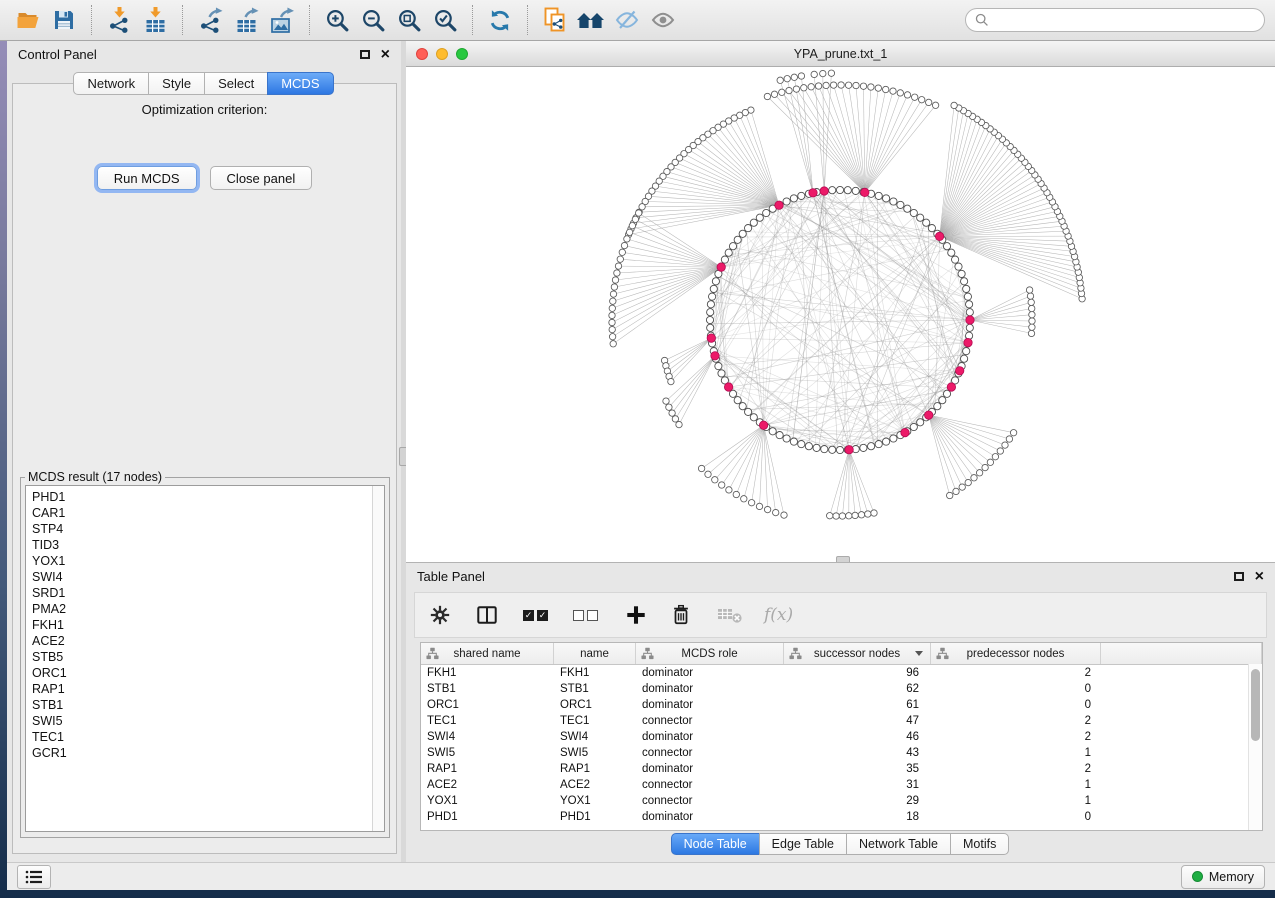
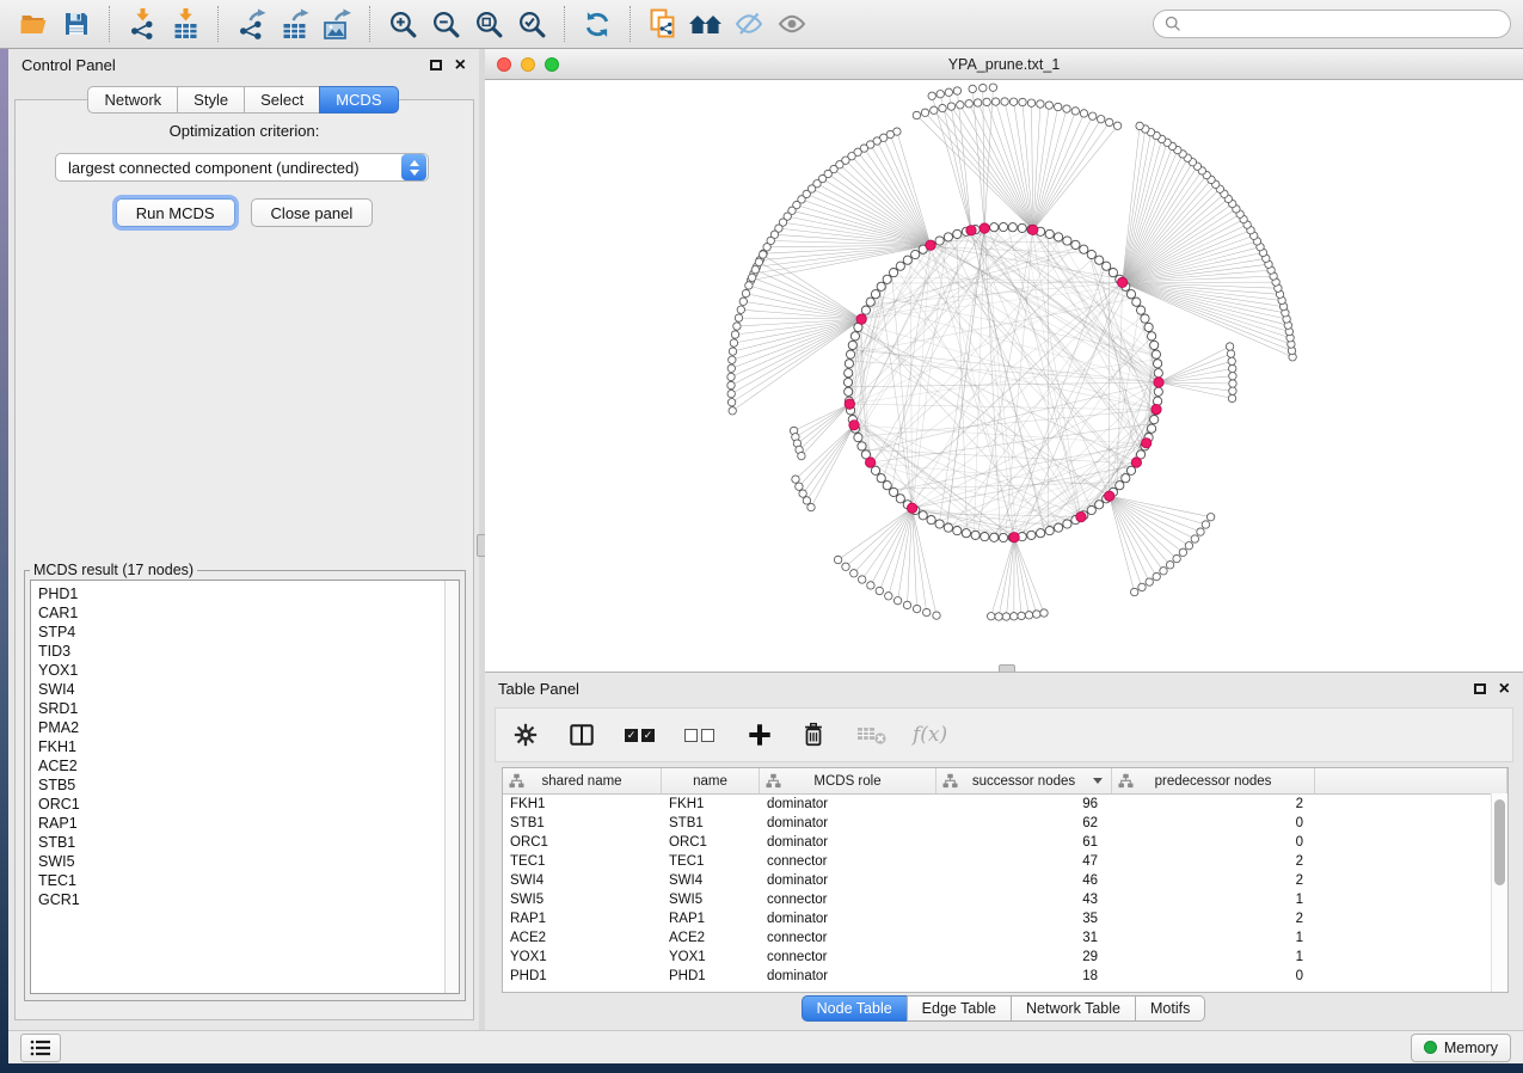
  Control Panel
  ×
  Network
  Style
  Select
  MCDS
  Optimization criterion:
+ largest connected component (undirected)
  Run MCDS
  Close panel
  MCDS result (17 nodes)
  PHD1
  CAR1
  STP4
  TID3
  YOX1
  SWI4
  SRD1
  PMA2
  FKH1
  ACE2
  STB5
  ORC1
  RAP1
  STB1
  SWI5
  TEC1
  GCR1
  YPA_prune.txt_1
  Table Panel
  ×
  ✓
  ✓
  f(x)
  shared name
  name
  MCDS role
  successor nodes
  predecessor nodes
  FKH1
  FKH1
  dominator
  96
  2
  STB1
  STB1
  dominator
  62
  0
  ORC1
  ORC1
  dominator
  61
  0
  TEC1
  TEC1
  connector
  47
  2
  SWI4
  SWI4
  dominator
  46
  2
  SWI5
  SWI5
  connector
  43
  1
  RAP1
  RAP1
  dominator
  35
  2
  ACE2
  ACE2
  connector
  31
  1
  YOX1
  YOX1
  connector
  29
  1
  PHD1
  PHD1
  dominator
  18
  0
  Node Table
  Edge Table
  Network Table
  Motifs
  Memory
